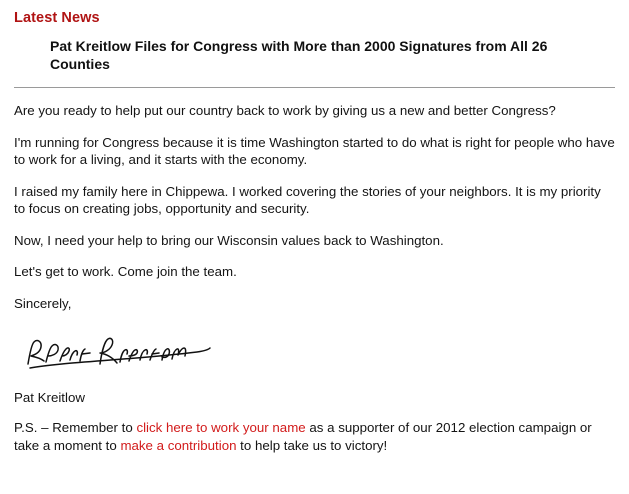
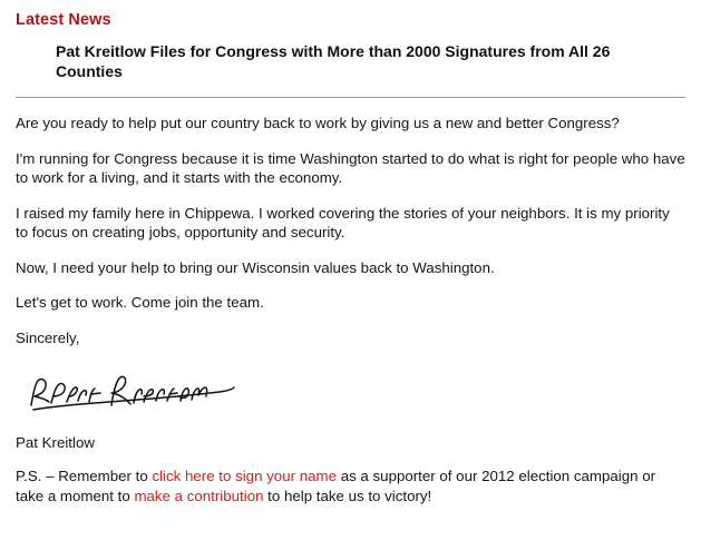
  Latest News
  Pat Kreitlow Files for Congress with More than 2000 Signatures from All 26 Counties
  Are you ready to help put our country back to work by giving us a new and better Congress?
  I'm running for Congress because it is time Washington started to do what is right for people who have to work for a living, and it starts with the economy.
  I raised my family here in Chippewa. I worked covering the stories of your neighbors. It is my priority to focus on creating jobs, opportunity and security.
  Now, I need your help to bring our Wisconsin values back to Washington.
  Let's get to work. Come join the team.
  Sincerely,
  Pat Kreitlow
- P.S. – Remember to click here to work your name as a supporter of our 2012 election campaign or take a moment to make a contribution to help take us to victory!
+ P.S. – Remember to click here to sign your name as a supporter of our 2012 election campaign or take a moment to make a contribution to help take us to victory!
